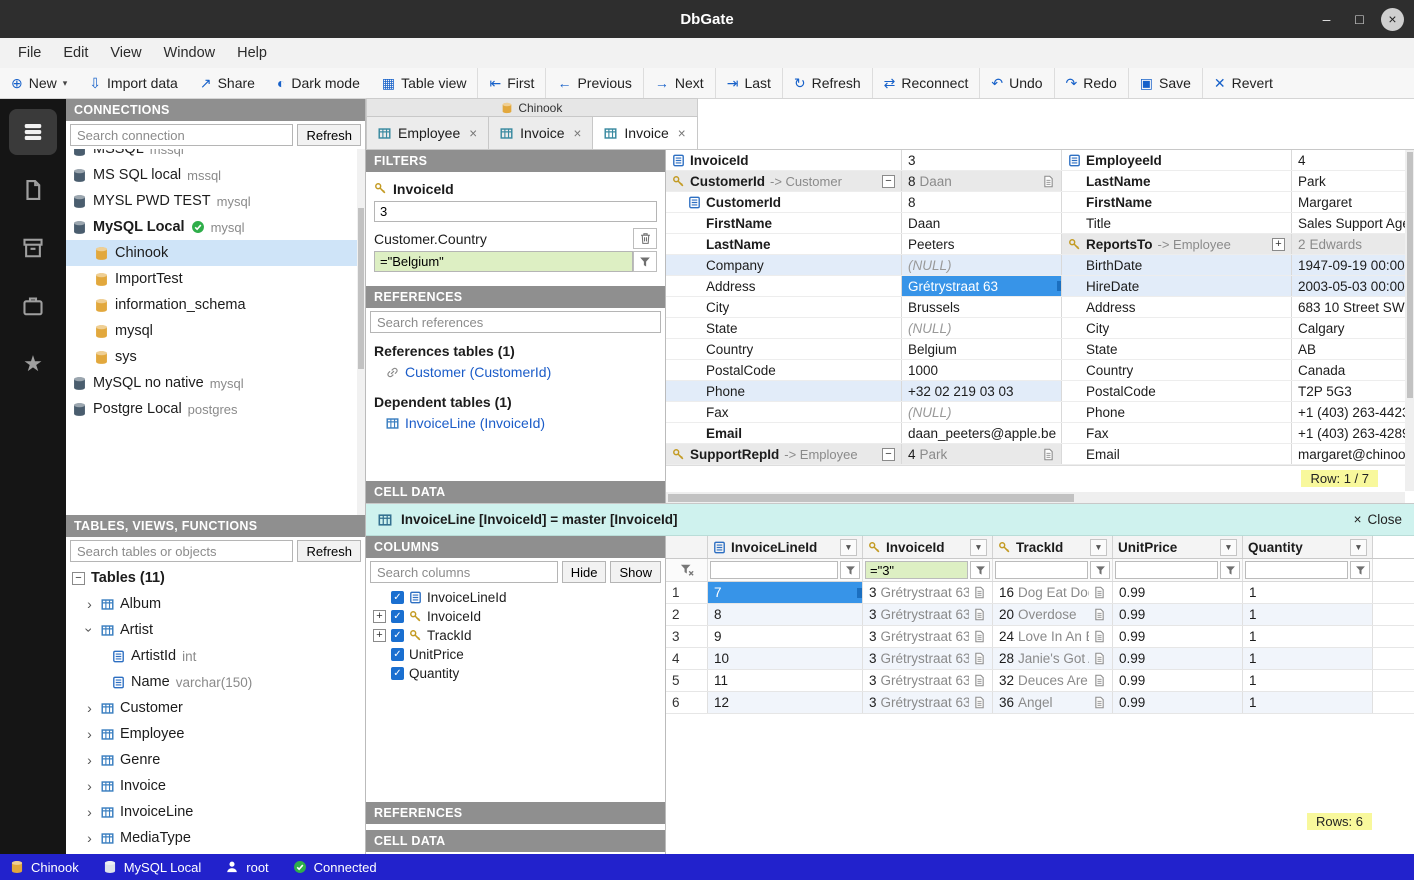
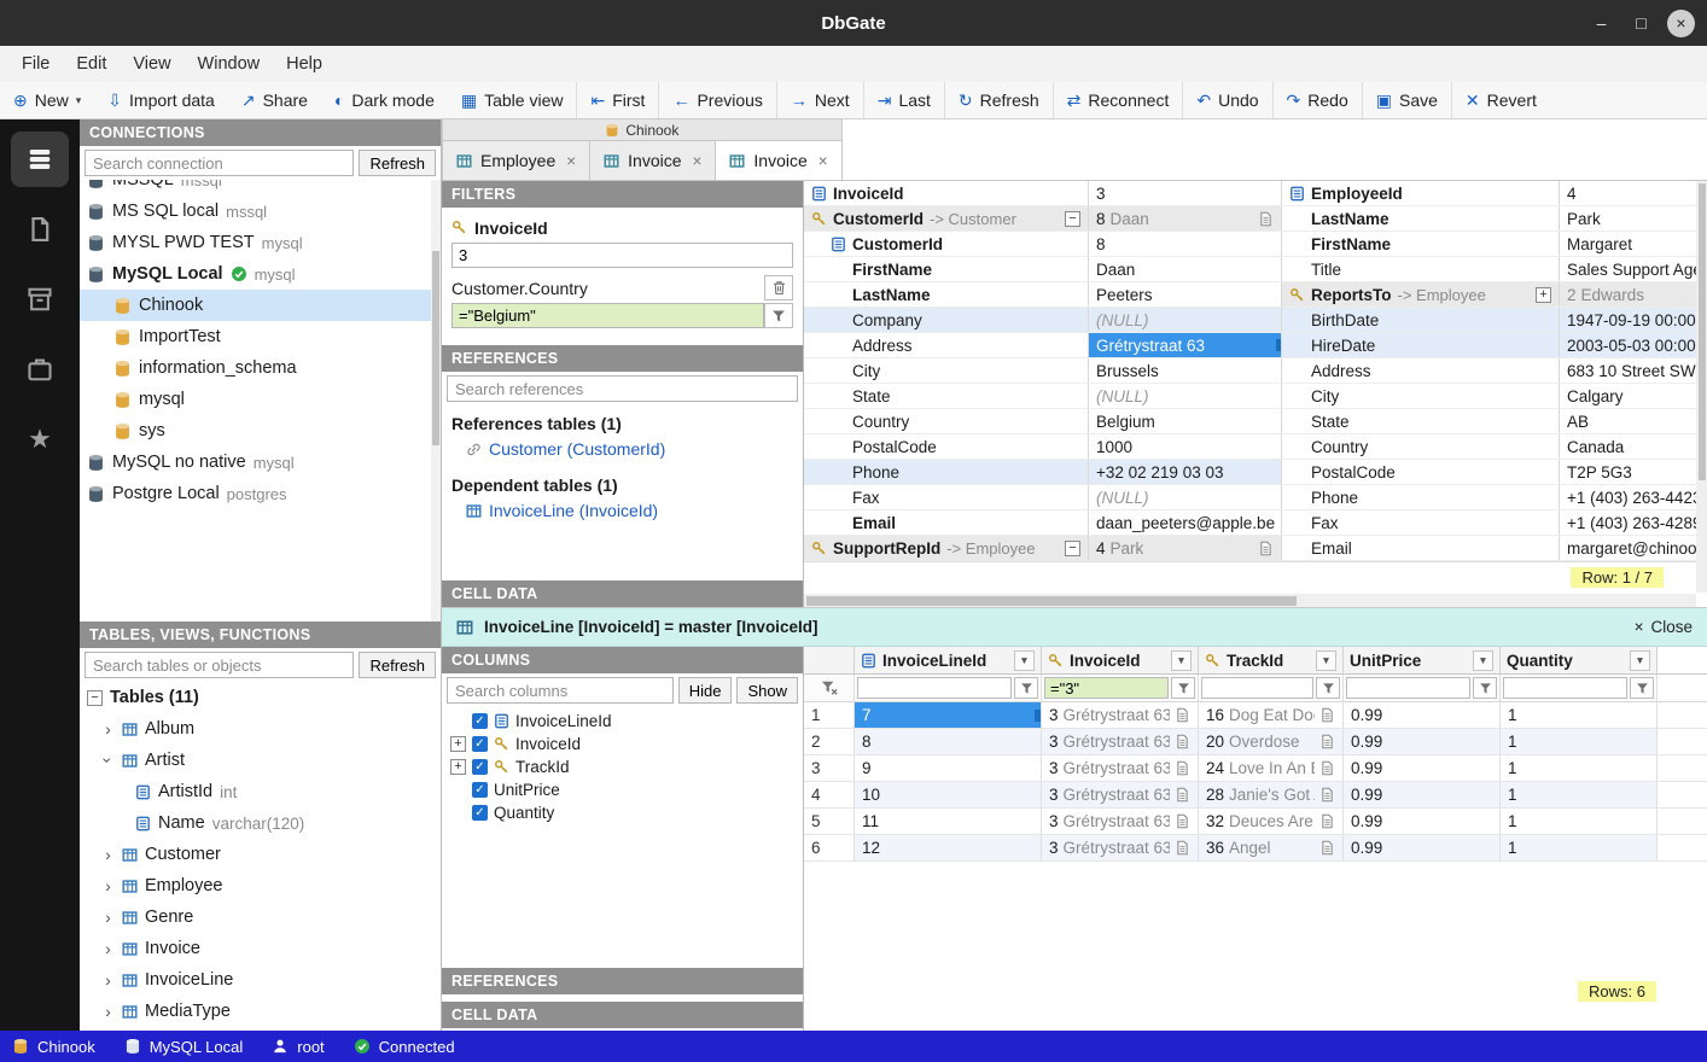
  DbGate
  –
  □
  ×
  File
  Edit
  View
  Window
  Help
  ⊕
  New
  ▾
  ⇩
  Import data
  ↗
  Share
  ◐
  Dark mode
  ▦
  Table view
  ⇤
  First
  ←
  Previous
  →
  Next
  ⇥
  Last
  ↻
  Refresh
  ⇄
  Reconnect
  ↶
  Undo
  ↷
  Redo
  ▣
  Save
  ✕
  Revert
  ★
  CONNECTIONS
  Search connection
  Refresh
  MSSQL
  mssql
  MS SQL local
  mssql
  MYSL PWD TEST
  mysql
  MySQL Local
  mysql
  Chinook
  ImportTest
  information_schema
  mysql
  sys
  MySQL no native
  mysql
  Postgre Local
  postgres
  TABLES, VIEWS, FUNCTIONS
  Search tables or objects
  Refresh
  −
  Tables (11)
  ›
  Album
  Artist
  ArtistId
  int
  Name
- varchar(150)
+ varchar(120)
  ›
  Customer
  ›
  Employee
  ›
  Genre
  ›
  Invoice
  ›
  InvoiceLine
  ›
  MediaType
  Chinook
  Employee
  ×
  Invoice
  ×
  Invoice
  ×
  FILTERS
  InvoiceId
  3
  Customer.Country
  ="Belgium"
  REFERENCES
  Search references
  References tables (1)
  Customer (CustomerId)
  Dependent tables (1)
  InvoiceLine (InvoiceId)
  CELL DATA
  InvoiceId
  3
  CustomerId
  -> Customer
  −
  8
  Daan
  CustomerId
  8
  FirstName
  Daan
  LastName
  Peeters
  Company
  (NULL)
  Address
  Grétrystraat 63
  City
  Brussels
  State
  (NULL)
  Country
  Belgium
  PostalCode
  1000
  Phone
  +32 02 219 03 03
  Fax
  (NULL)
  Email
  daan_peeters@apple.be
  SupportRepId
  -> Employee
  −
  4
  Park
  EmployeeId
  4
  LastName
  Park
  FirstName
  Margaret
  Title
  Sales Support Ag
  ReportsTo
  -> Employee
  +
  2
  Edwards
  BirthDate
  1947-09-19 00:00
  HireDate
  2003-05-03 00:00
  Address
  683 10 Street SW
  City
  Calgary
  State
  AB
  Country
  Canada
  PostalCode
  T2P 5G3
  Phone
  +1 (403) 263-442
  Fax
  +1 (403) 263-428
  Email
  Row: 1 / 7
  InvoiceLine [InvoiceId] = master [InvoiceId]
  ×
  Close
  COLUMNS
  Search columns
  Hide
  Show
  ✓
  InvoiceLineId
  +
  ✓
  InvoiceId
  +
  ✓
  TrackId
  ✓
  UnitPrice
  ✓
  Quantity
  REFERENCES
  CELL DATA
  InvoiceLineId
  ▼
  InvoiceId
  ▼
  TrackId
  ▼
  UnitPrice
  ▼
  Quantity
  ▼
  ="3"
  1
  7
  3
  Grétrystraat 63
  16
  Dog Eat Do
  0.99
  1
  2
  8
  3
  Grétrystraat 63
  20
  Overdose
  0.99
  1
  3
  9
  3
  Grétrystraat 63
  24
  0.99
  1
  4
  10
  3
  Grétrystraat 63
  28
  Janie's Got
  0.99
  1
  5
  11
  3
  Grétrystraat 63
  32
  0.99
  1
  6
  12
  3
  Grétrystraat 63
  36
  Angel
  0.99
  1
  Rows: 6
  Chinook
  MySQL Local
  root
  Connected
